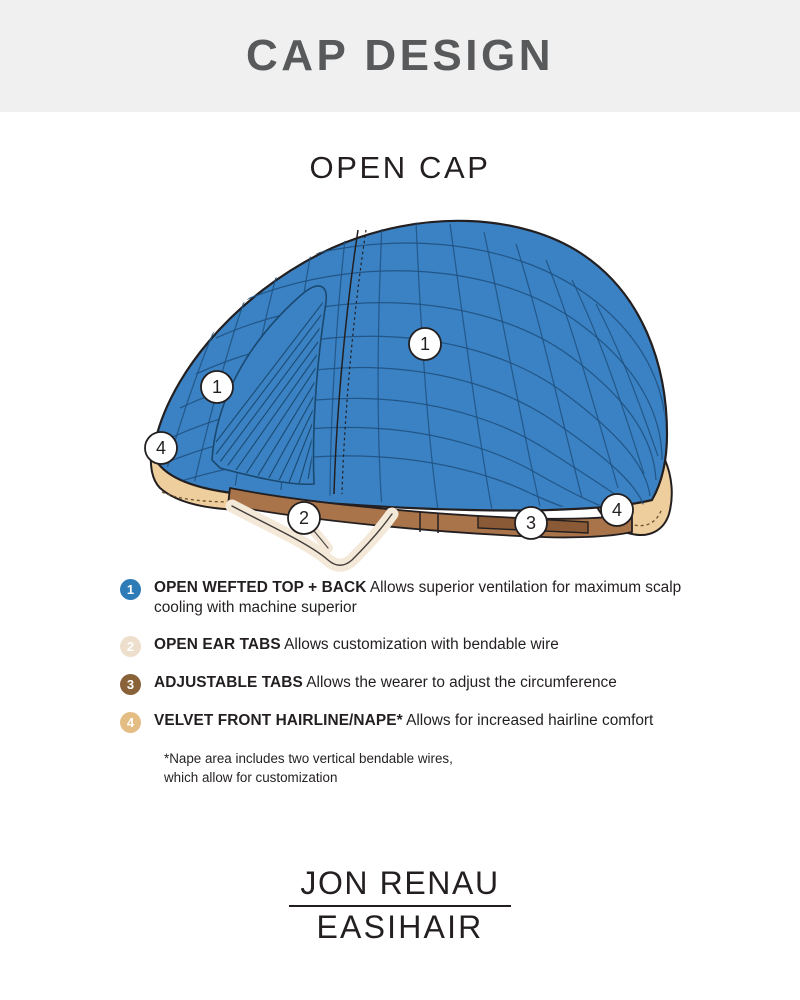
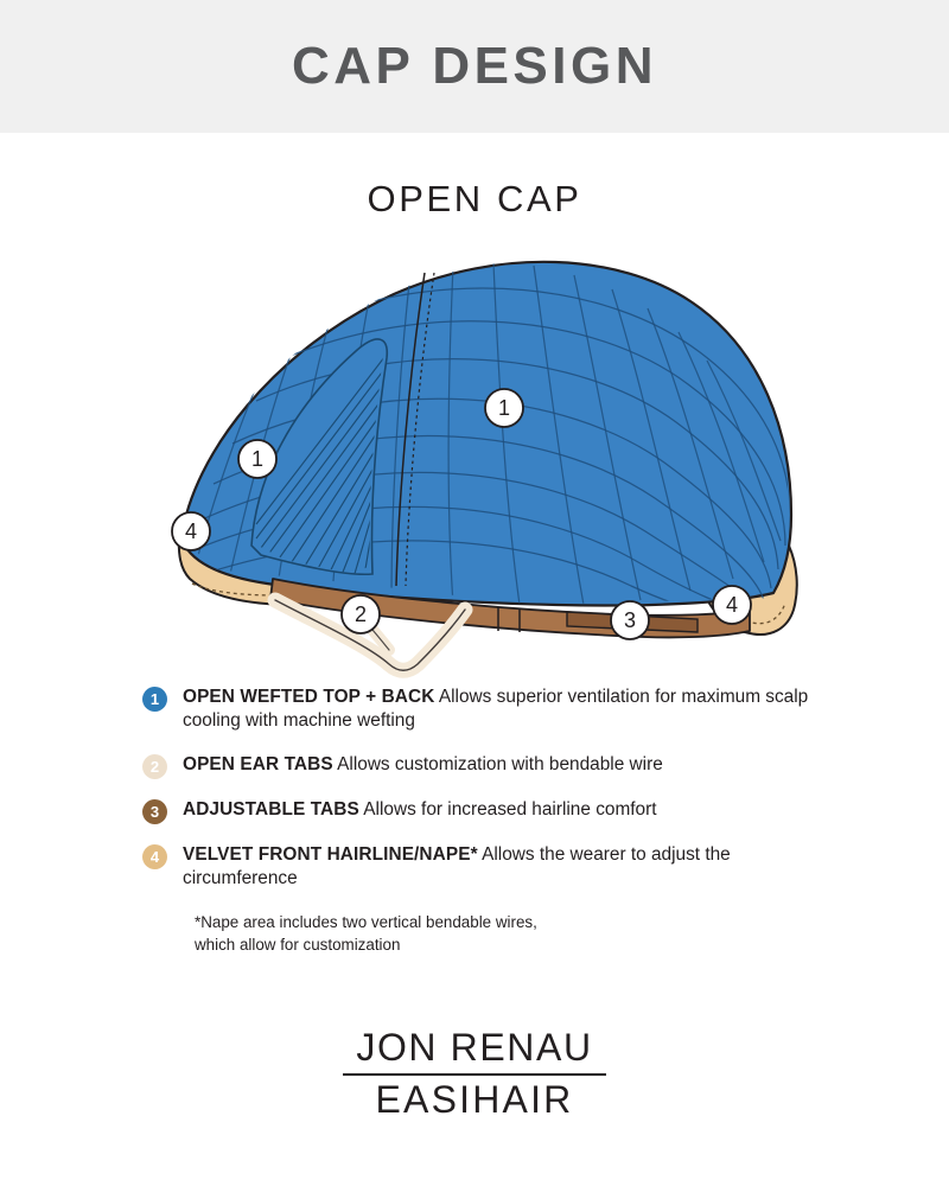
  CAP DESIGN
  OPEN CAP
  1
  1
  4
  2
  3
  4
  1
- OPEN WEFTED TOP + BACK Allows superior ventilation for maximum scalp cooling with machine superior
+ OPEN WEFTED TOP + BACK Allows superior ventilation for maximum scalp cooling with machine wefting
  2
  OPEN EAR TABS Allows customization with bendable wire
  3
- ADJUSTABLE TABS Allows the wearer to adjust the circumference
+ ADJUSTABLE TABS Allows for increased hairline comfort
  4
- VELVET FRONT HAIRLINE/NAPE* Allows for increased hairline comfort
+ VELVET FRONT HAIRLINE/NAPE* Allows the wearer to adjust the circumference
  *Nape area includes two vertical bendable wires,
  which allow for customization
  JON RENAU
  EASIHAIR
